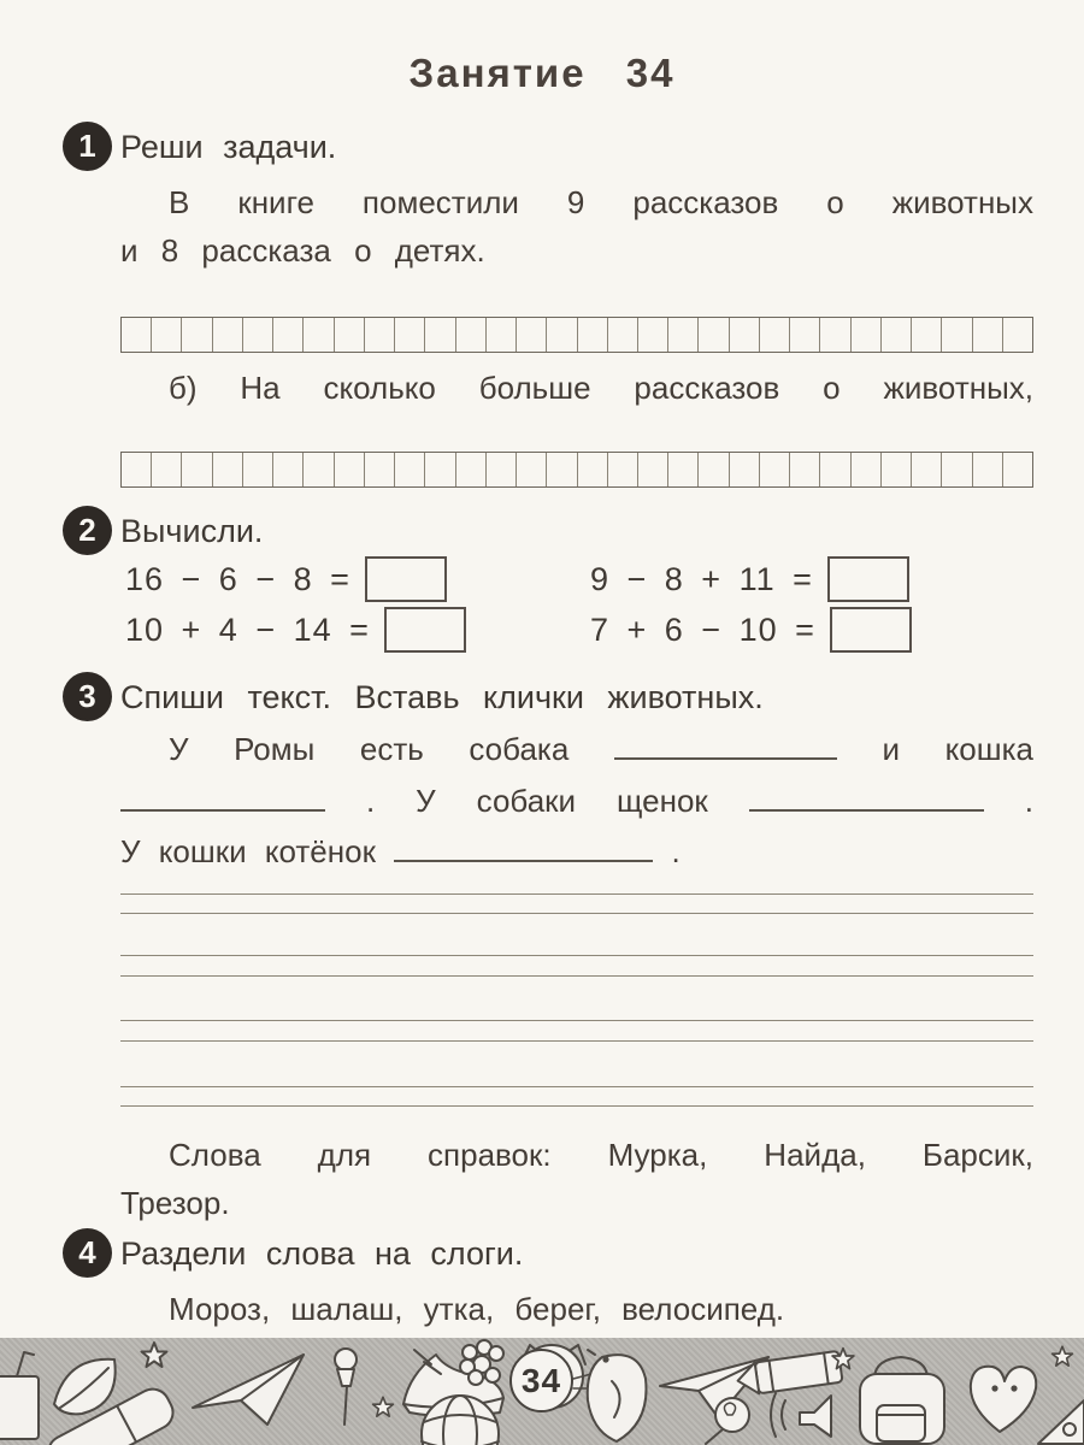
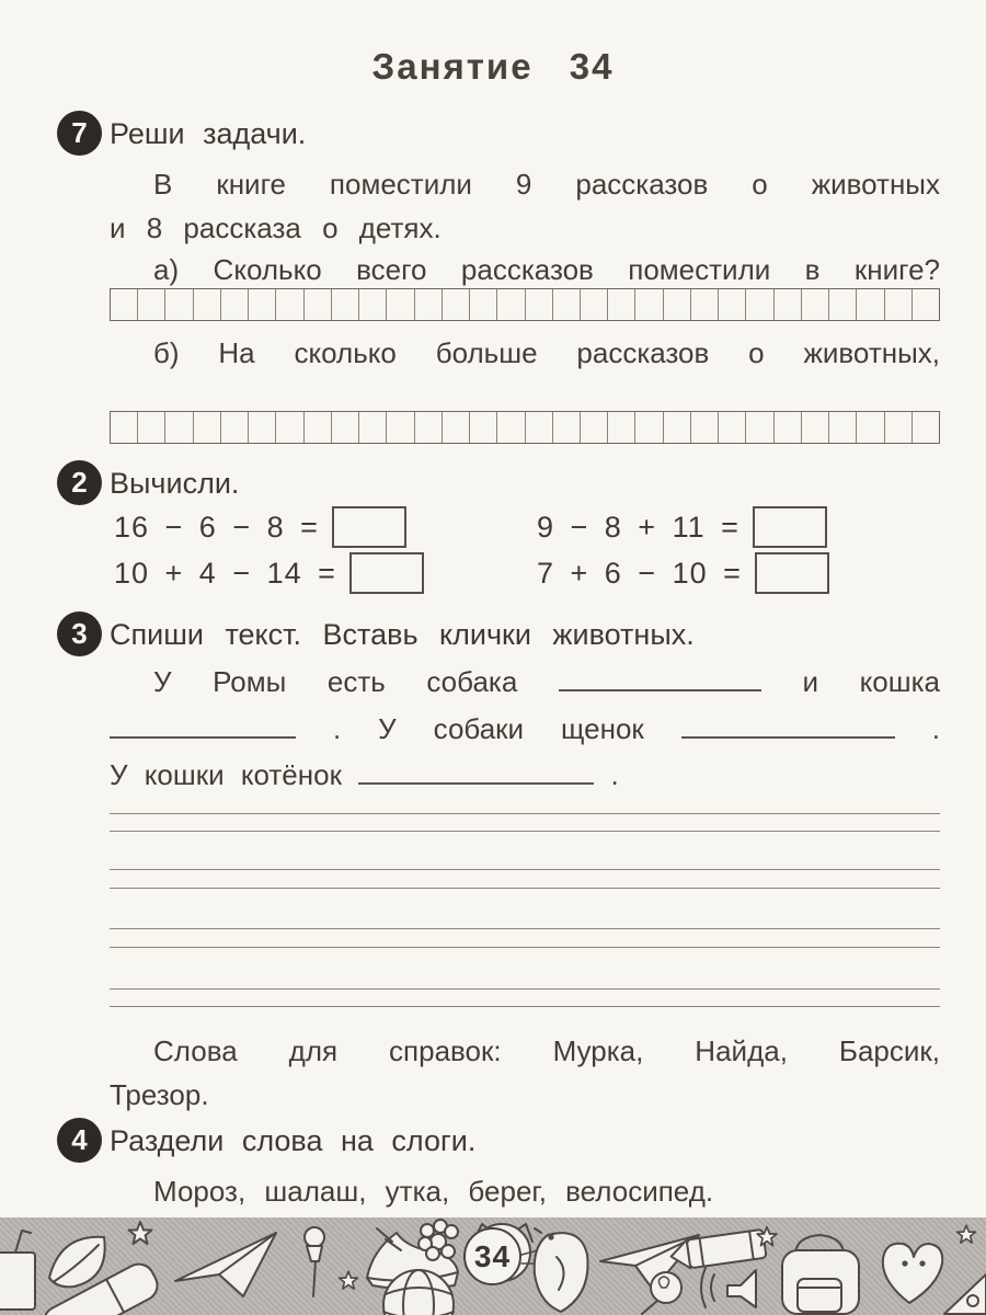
  Занятие 34
- 1
+ 7
  Реши задачи.
  В книге поместили 9 рассказов о животных
  и 8 рассказа о детях.
+ а) Сколько всего рассказов поместили в книге?
  б) На сколько больше рассказов о животных,
  2
  Вычисли.
  16 − 6 − 8 =
  9 − 8 + 11 =
  10 + 4 − 14 =
  7 + 6 − 10 =
  3
  Спиши текст. Вставь клички животных.
  У Ромы есть собака и кошка
  . У собаки щенок .
  У кошки котёнок .
  Слова для справок: Мурка, Найда, Барсик,
  Трезор.
  4
  Раздели слова на слоги.
  Мороз, шалаш, утка, берег, велосипед.
  34
